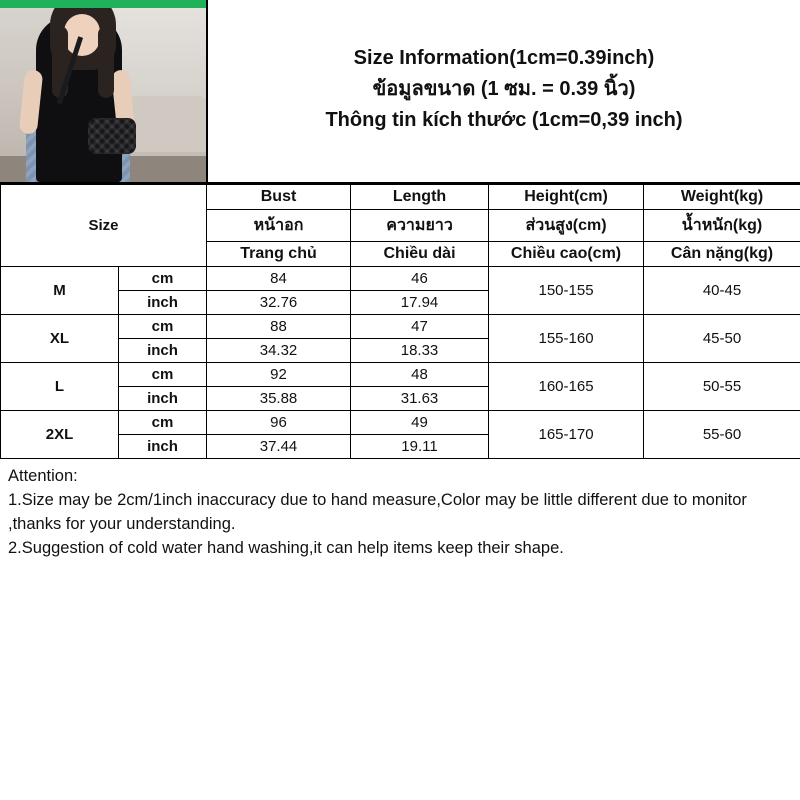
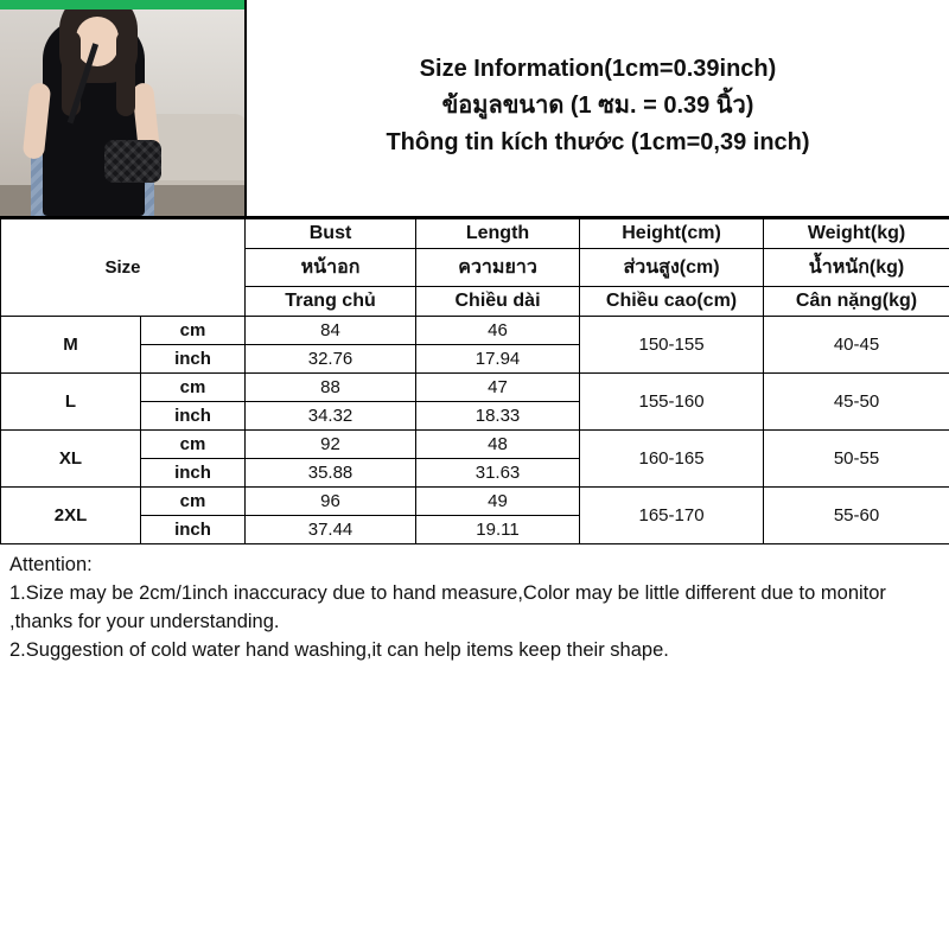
  Size Information(1cm=0.39inch)
  ข้อมูลขนาด (1 ซม. = 0.39 นิ้ว)
  Thông tin kích thước (1cm=0,39 inch)
  Size	Bust	Length	Height(cm)	Weight(kg)
  หน้าอก	ความยาว	ส่วนสูง(cm)	น้ำหนัก(kg)
  Trang chủ	Chiều dài	Chiều cao(cm)	Cân nặng(kg)
  M	cm	84	46	150-155	40-45
  inch	32.76	17.94
- XL	cm	88	47	155-160	45-50
+ L	cm	88	47	155-160	45-50
  inch	34.32	18.33
- L	cm	92	48	160-165	50-55
+ XL	cm	92	48	160-165	50-55
  inch	35.88	31.63
  2XL	cm	96	49	165-170	55-60
  inch	37.44	19.11
  Attention:
  1.Size may be 2cm/1inch inaccuracy due to hand measure,Color may be little different due to monitor ,thanks for your understanding.
  2.Suggestion of cold water hand washing,it can help items keep their shape.
